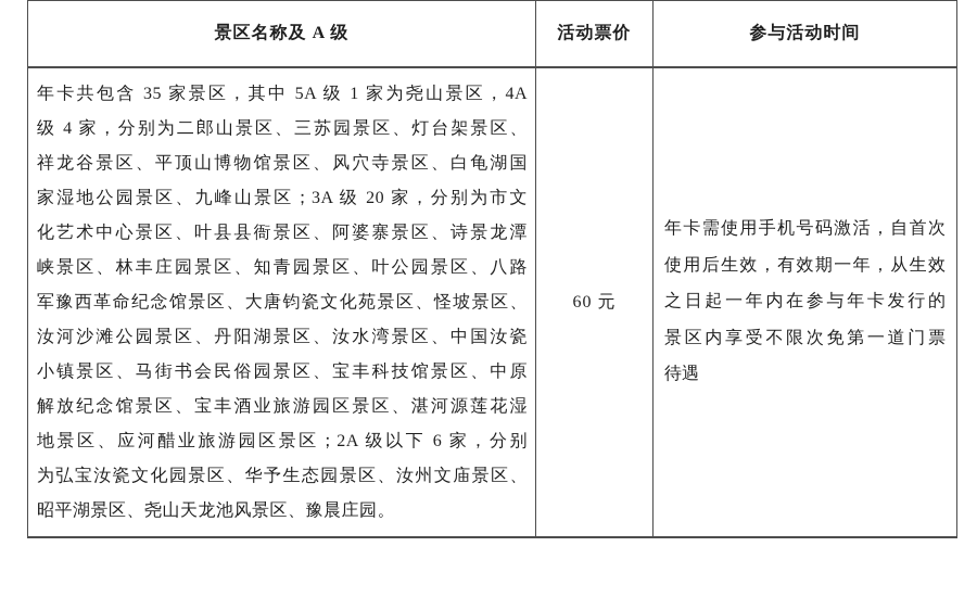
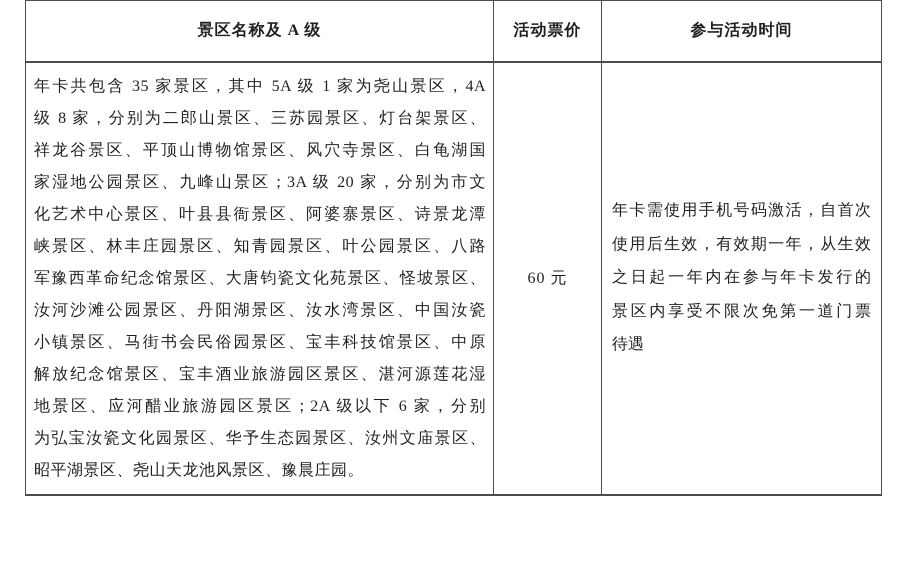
  景区名称及 A 级	活动票价	参与活动时间
- 年卡共包含 35 家景区，其中 5A 级 1 家为尧山景区，4A级 4 家，分别为二郎山景区、三苏园景区、灯台架景区、祥龙谷景区、平顶山博物馆景区、风穴寺景区、白龟湖国家湿地公园景区、九峰山景区；3A 级 20 家，分别为市文化艺术中心景区、叶县县衙景区、阿婆寨景区、诗景龙潭峡景区、林丰庄园景区、知青园景区、叶公园景区、八路军豫西革命纪念馆景区、大唐钧瓷文化苑景区、怪坡景区、汝河沙滩公园景区、丹阳湖景区、汝水湾景区、中国汝瓷小镇景区、马街书会民俗园景区、宝丰科技馆景区、中原解放纪念馆景区、宝丰酒业旅游园区景区、湛河源莲花湿地景区、应河醋业旅游园区景区；2A 级以下 6 家，分别为弘宝汝瓷文化园景区、华予生态园景区、汝州文庙景区、昭平湖景区、尧山天龙池风景区、豫晨庄园。	60 元	年卡需使用手机号码激活，自首次使用后生效，有效期一年，从生效之日起一年内在参与年卡发行的景区内享受不限次免第一道门票待遇
+ 年卡共包含 35 家景区，其中 5A 级 1 家为尧山景区，4A级 8 家，分别为二郎山景区、三苏园景区、灯台架景区、祥龙谷景区、平顶山博物馆景区、风穴寺景区、白龟湖国家湿地公园景区、九峰山景区；3A 级 20 家，分别为市文化艺术中心景区、叶县县衙景区、阿婆寨景区、诗景龙潭峡景区、林丰庄园景区、知青园景区、叶公园景区、八路军豫西革命纪念馆景区、大唐钧瓷文化苑景区、怪坡景区、汝河沙滩公园景区、丹阳湖景区、汝水湾景区、中国汝瓷小镇景区、马街书会民俗园景区、宝丰科技馆景区、中原解放纪念馆景区、宝丰酒业旅游园区景区、湛河源莲花湿地景区、应河醋业旅游园区景区；2A 级以下 6 家，分别为弘宝汝瓷文化园景区、华予生态园景区、汝州文庙景区、昭平湖景区、尧山天龙池风景区、豫晨庄园。	60 元	年卡需使用手机号码激活，自首次使用后生效，有效期一年，从生效之日起一年内在参与年卡发行的景区内享受不限次免第一道门票待遇
